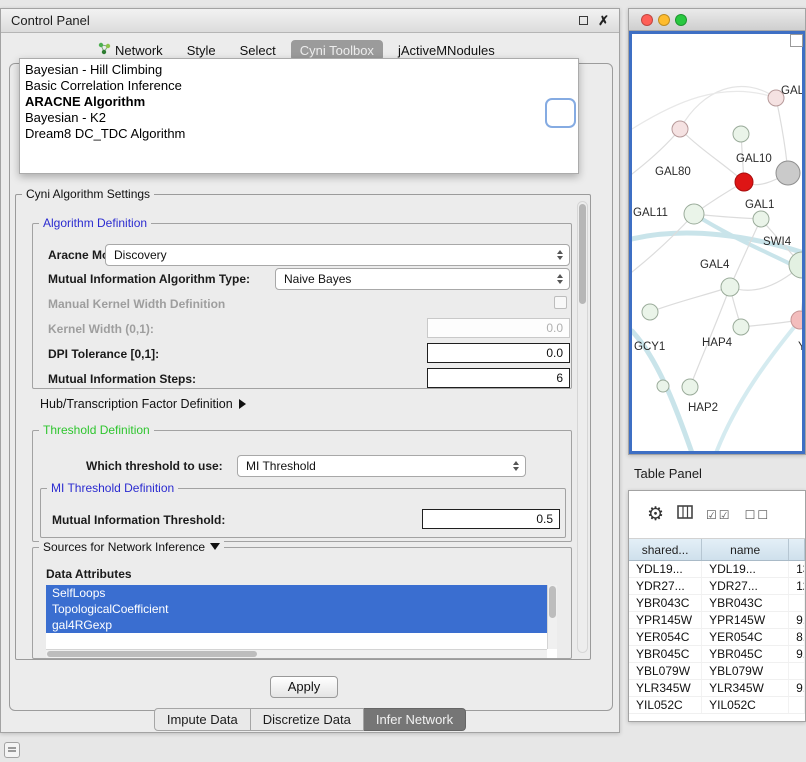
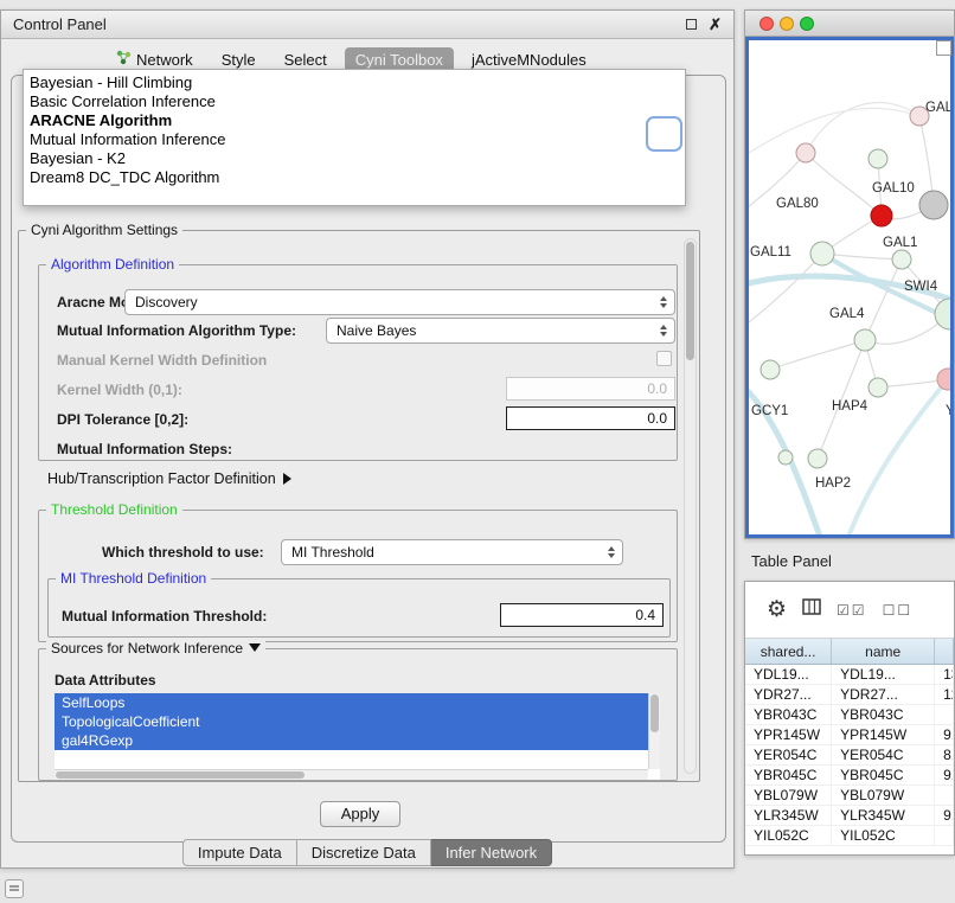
  Control Panel
  ✗
  Network
  Style
  Select
  Cyni Toolbox
  jActiveMNodules
  Bayesian - Hill Climbing
  Basic Correlation Inference
  ARACNE Algorithm
+ Mutual Information Inference
  Bayesian - K2
  Dream8 DC_TDC Algorithm
  Cyni Algorithm Settings
  Algorithm Definition
  Discovery
  Mutual Information Algorithm Type:
  Naive Bayes
  Manual Kernel Width Definition
  Kernel Width (0,1):
  0.0
- DPI Tolerance [0,1]:
+ DPI Tolerance [0,2]:
  0.0
  Mutual Information Steps:
- 6
  Hub/Transcription Factor Definition
  Threshold Definition
  Which threshold to use:
  MI Threshold
  MI Threshold Definition
  Mutual Information Threshold:
- 0.5
+ 0.4
  Sources for Network Inference
  Data Attributes
  SelfLoops
  TopologicalCoefficient
  gal4RGexp
  Apply
  Impute Data
  Discretize Data
  Infer Network
  GAL80
  GAL10
  GAL11
  GAL1
  SWI4
  GAL4
  GCY1
  HAP4
  HAP2
  Y
  GAL
  Table Panel
  ⚙
  ☑☑
  ☐☐
  shared...
  name
  YDL19...
  YDL19...
  YDR27...
  YDR27...
  YBR043C
  YBR043C
  YPR145W
  YPR145W
  9.
  YER054C
  YER054C
  8.
  YBR045C
  YBR045C
  9.
  YBL079W
  YBL079W
  YLR345W
  YLR345W
  9.
  YIL052C
  YIL052C
